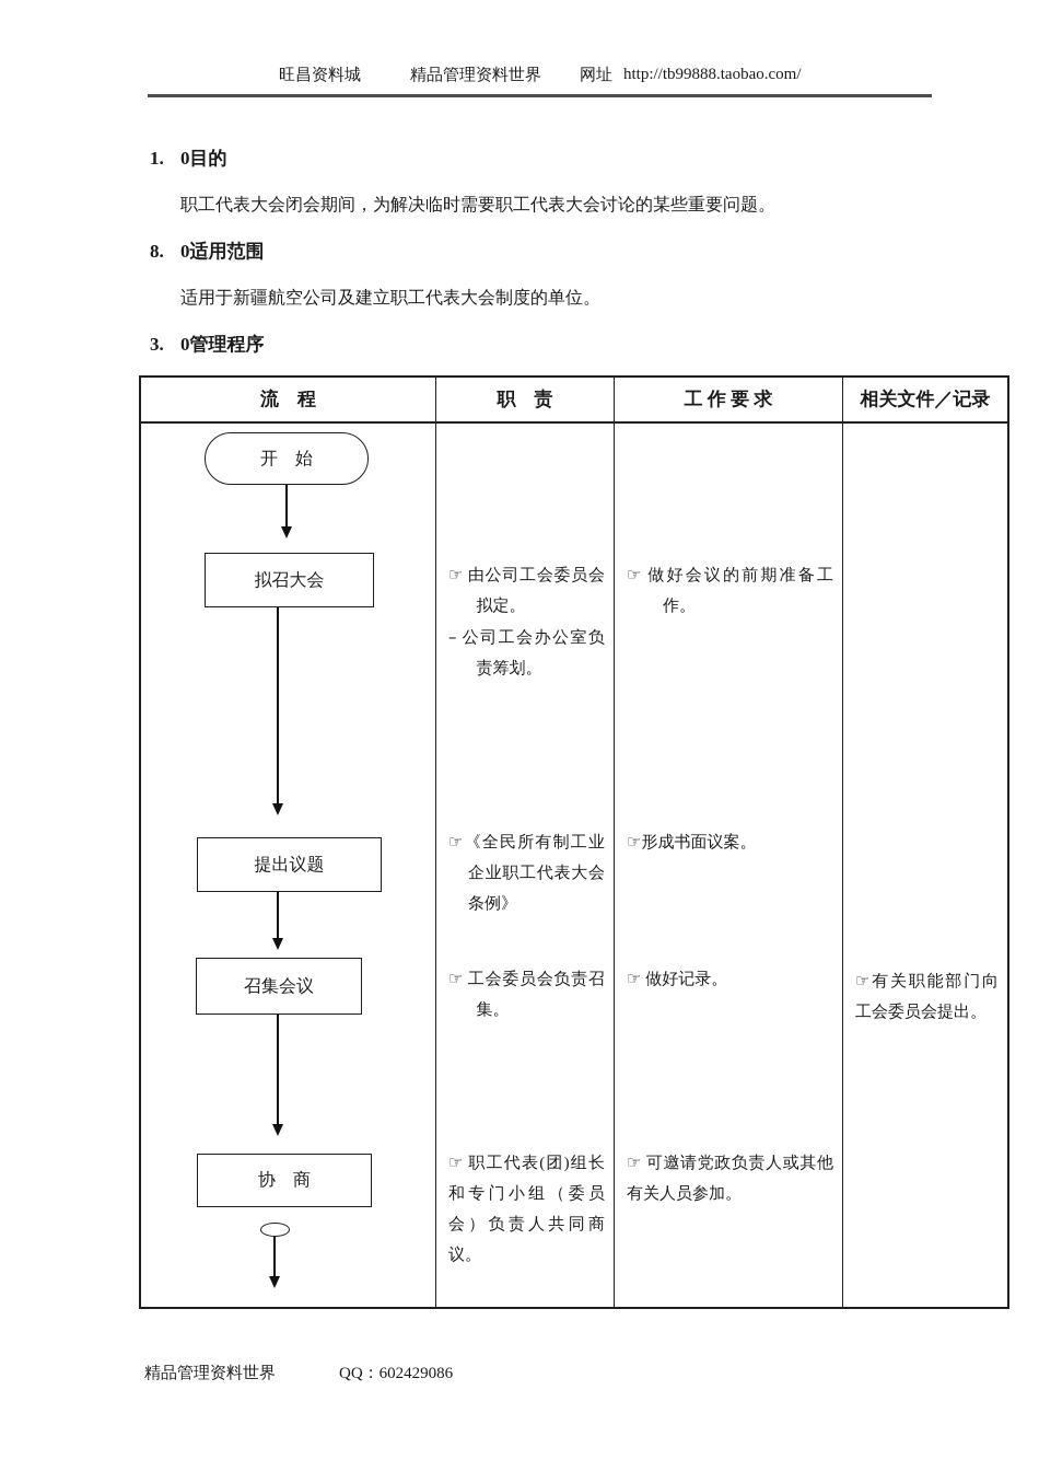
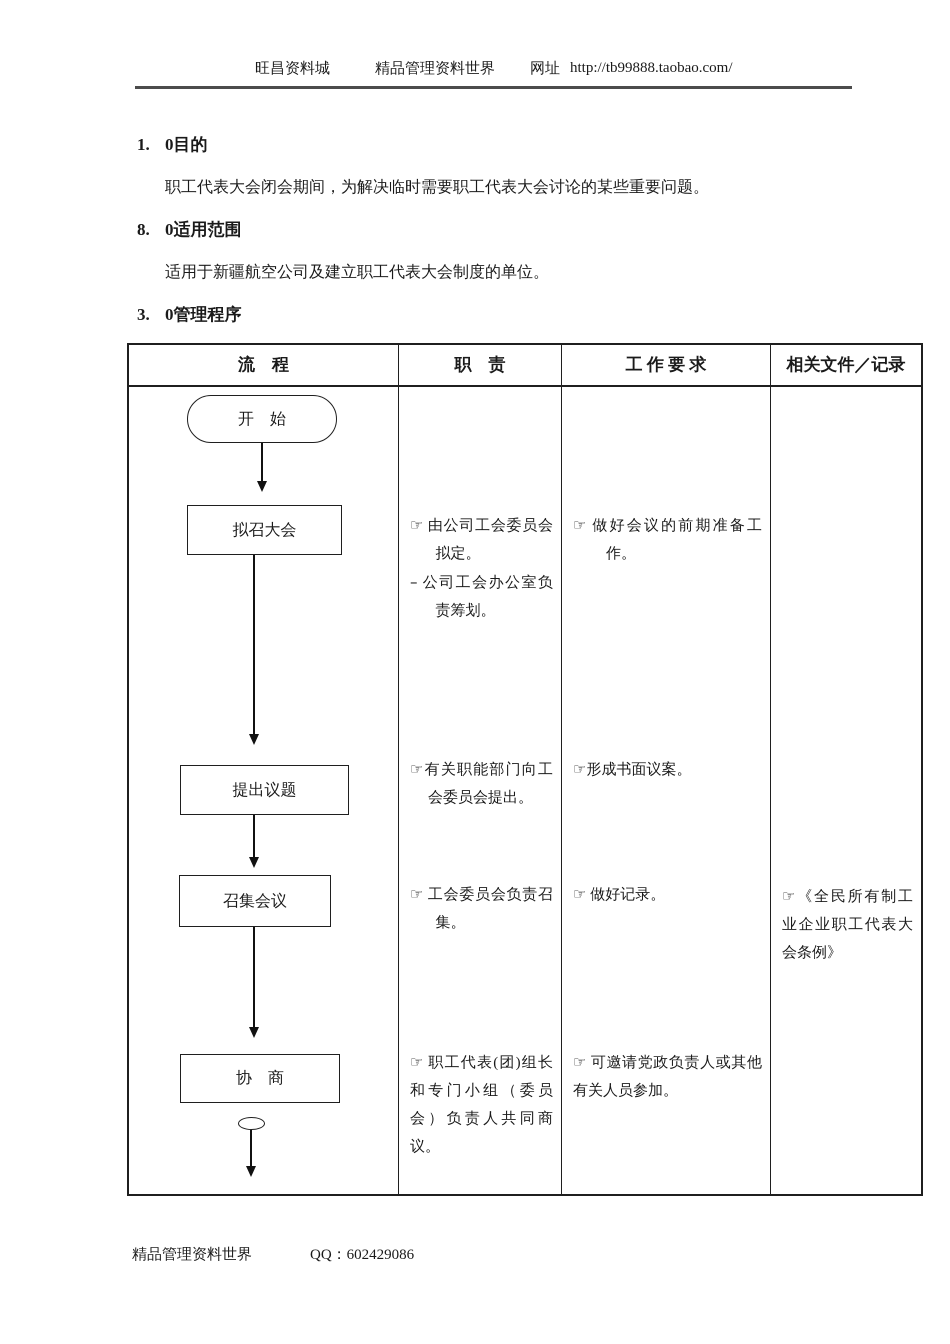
  旺昌资料城
  精品管理资料世界
  网址
  http://tb99888.taobao.com/
  1. 0目的
  职工代表大会闭会期间，为解决临时需要职工代表大会讨论的某些重要问题。
  8. 0适用范围
  适用于新疆航空公司及建立职工代表大会制度的单位。
  3. 0管理程序
  流 程
  职 责
  工 作 要 求
  相关文件／记录
  开 始
  拟召大会
  提出议题
  召集会议
  协 商
  ☞ 由公司工会委员会拟定。
  – 公司工会办公室负责筹划。
- ☞《全民所有制工业企业职工代表大会条例》
+ ☞有关职能部门向工会委员会提出。
  ☞ 工会委员会负责召集。
  ☞ 职工代表(团)组长和专门小组（委员会）负责人共同商议。
  ☞ 做好会议的前期准备工作。
  ☞形成书面议案。
  ☞ 做好记录。
  ☞ 可邀请党政负责人或其他有关人员参加。
- ☞有关职能部门向工会委员会提出。
+ ☞《全民所有制工业企业职工代表大会条例》
  精品管理资料世界
  QQ：602429086
